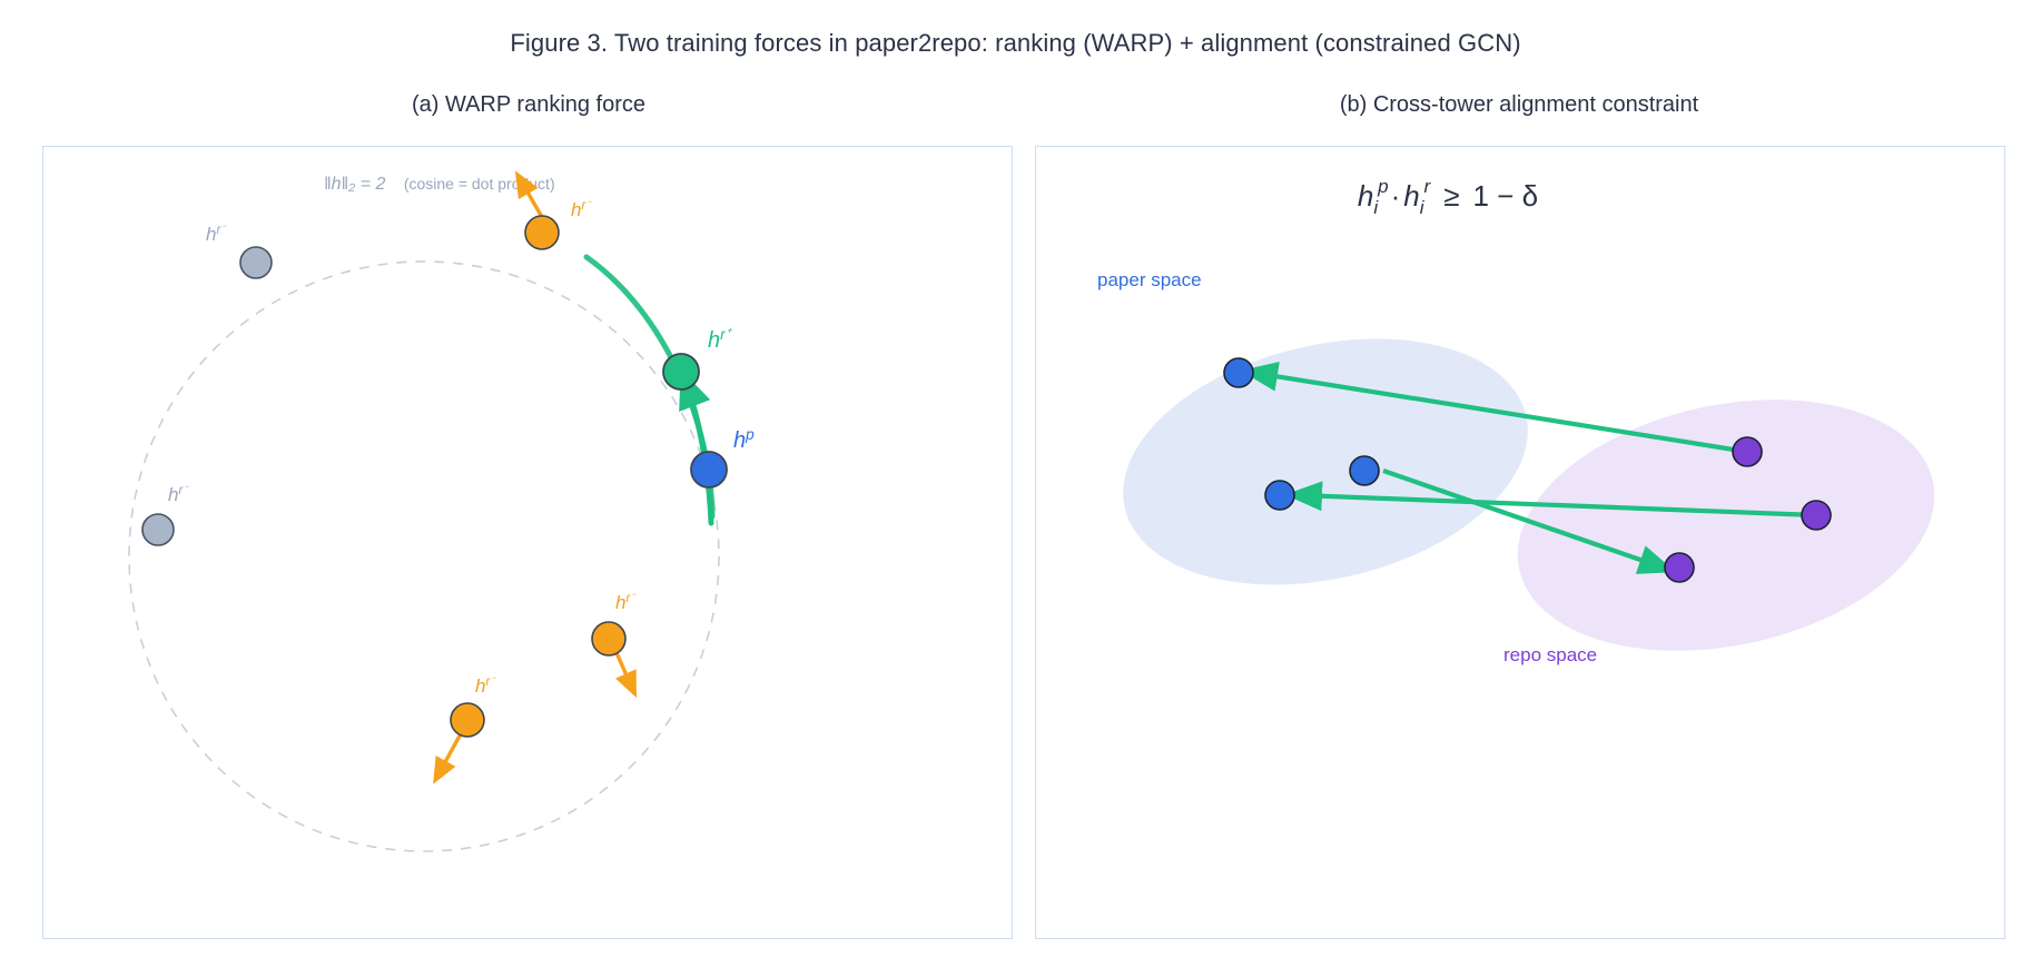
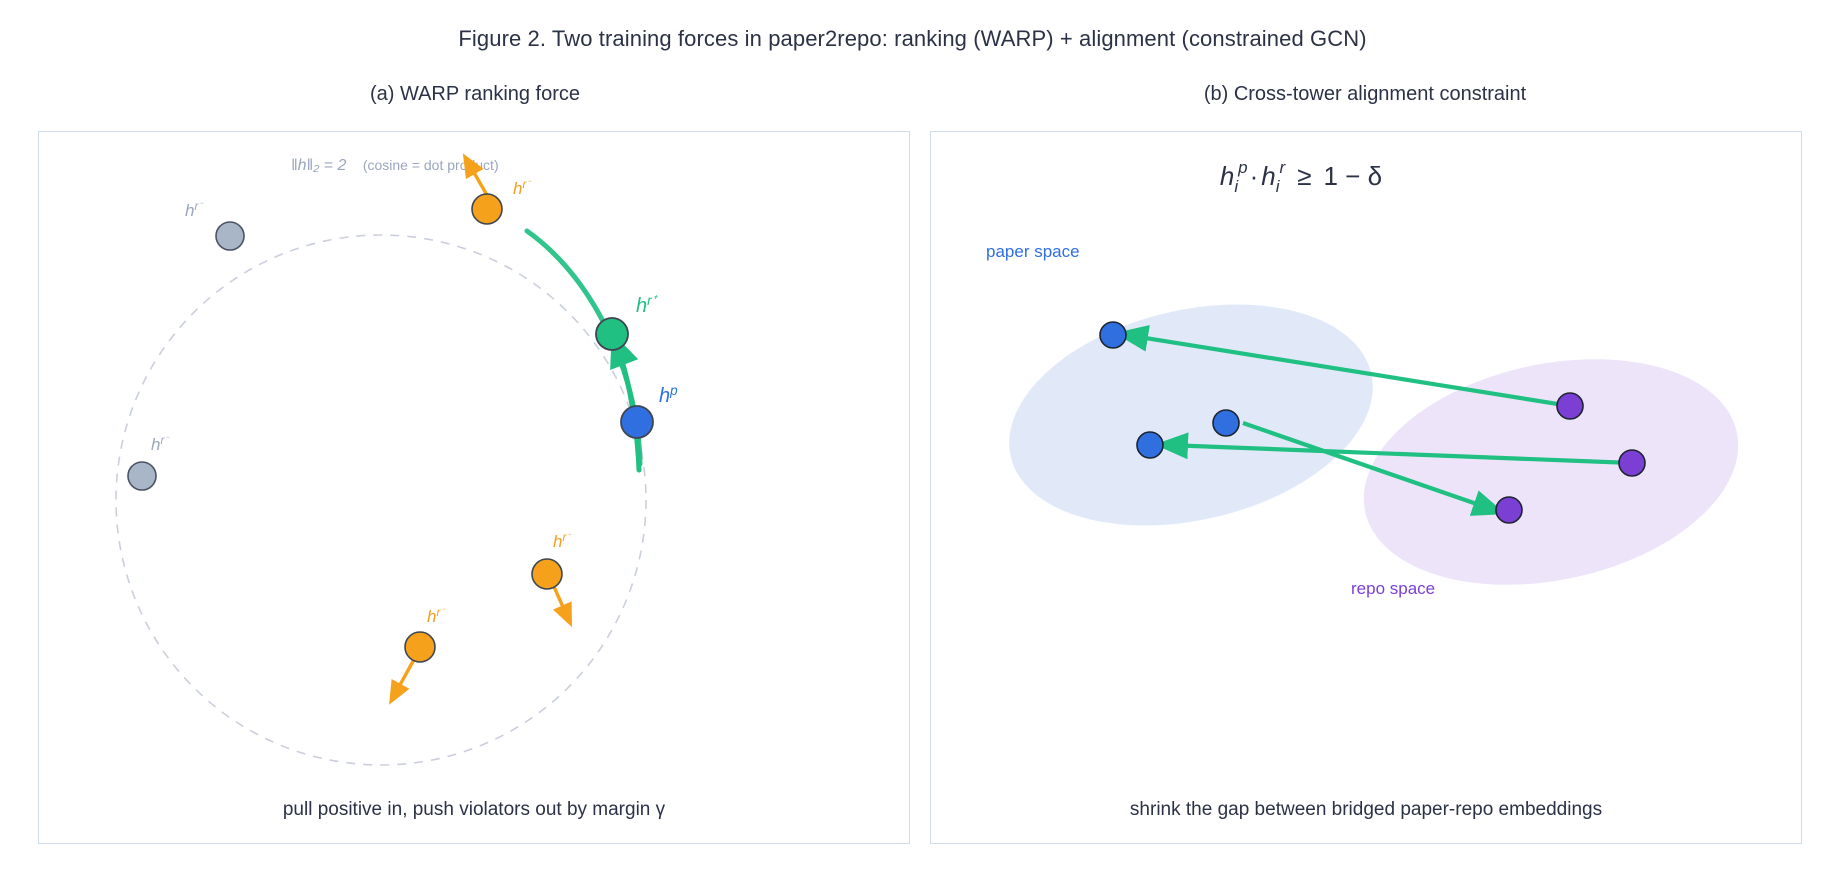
- Figure 3. Two training forces in paper2repo: ranking (WARP) + alignment (constrained GCN)
+ Figure 2. Two training forces in paper2repo: ranking (WARP) + alignment (constrained GCN)
  (a) WARP ranking force
  (b) Cross-tower alignment constraint
  ‖h‖₂ = 2 (cosine = dot prouct)
  hr⁻
  hr⁻
  hr⁻
  hr⁻
  hr⁻
  hr⁺
  hp
+ pull positive in, push violators out by margin γ
  hi p·hi r ≥ 1 − δ
  paper space
  repo space
+ shrink the gap between bridged paper-repo embeddings
